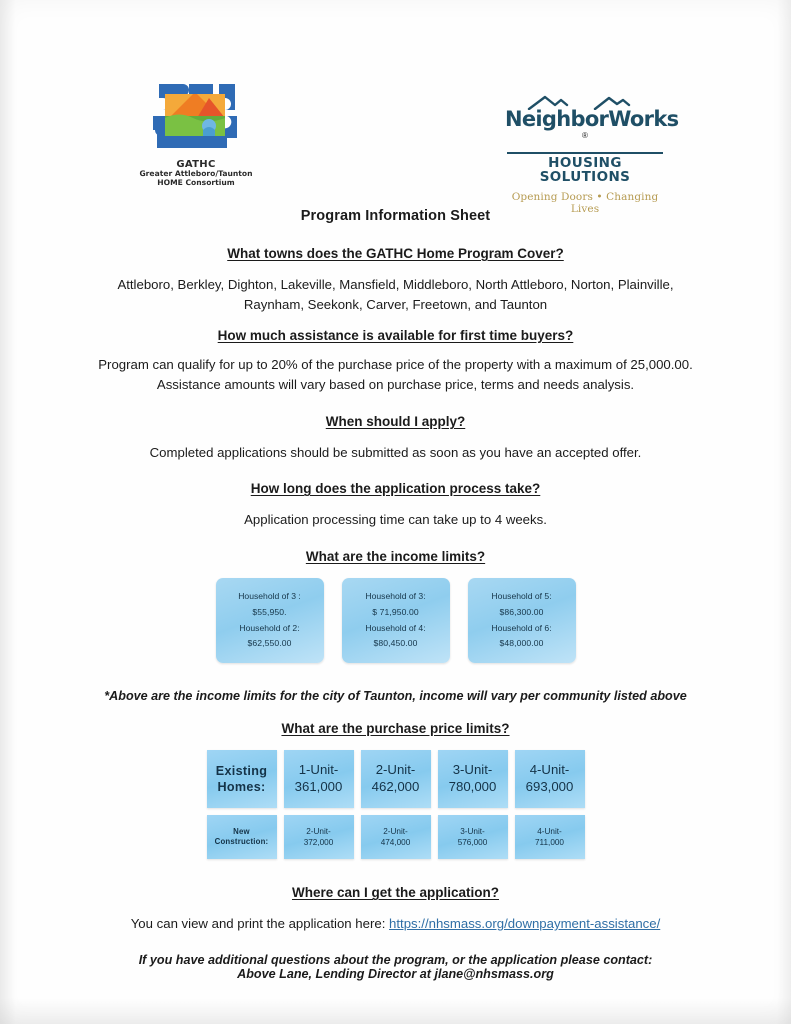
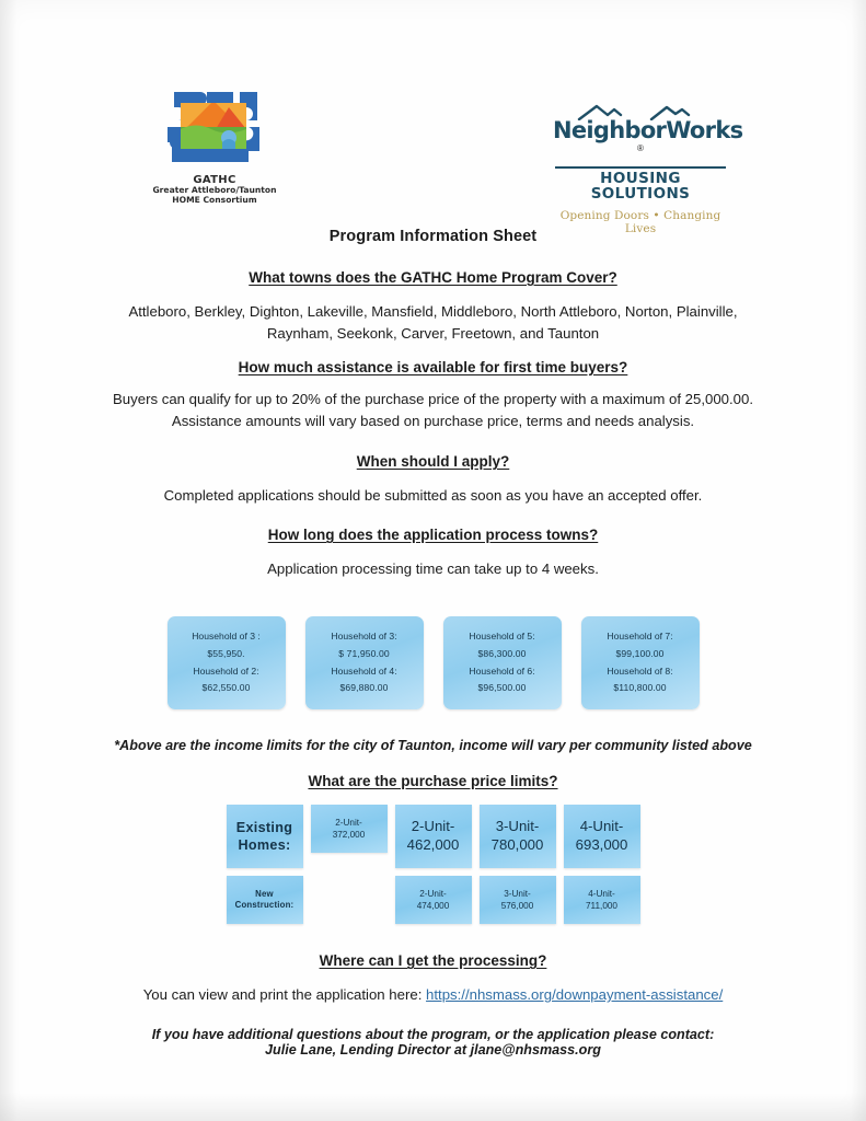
  GATHC
  Greater Attleboro/Taunton
  HOME Consortium
  NeighborWorks®
  HOUSING SOLUTIONS
  Opening Doors • Changing Lives
  Program Information Sheet
  What towns does the GATHC Home Program Cover?
  Attleboro, Berkley, Dighton, Lakeville, Mansfield, Middleboro, North Attleboro, Norton, Plainville,
  Raynham, Seekonk, Carver, Freetown, and Taunton
  How much assistance is available for first time buyers?
- Program can qualify for up to 20% of the purchase price of the property with a maximum of 25,000.00.
+ Buyers can qualify for up to 20% of the purchase price of the property with a maximum of 25,000.00.
  Assistance amounts will vary based on purchase price, terms and needs analysis.
  When should I apply?
  Completed applications should be submitted as soon as you have an accepted offer.
- How long does the application process take?
+ How long does the application process towns?
  Application processing time can take up to 4 weeks.
- What are the income limits?
  Household of 3 :
  $55,950.
  Household of 2:
  $62,550.00
  Household of 3:
  $ 71,950.00
  Household of 4:
- $80,450.00
+ $69,880.00
  Household of 5:
  $86,300.00
  Household of 6:
- $48,000.00
+ $96,500.00
+ Household of 7:
+ $99,100.00
+ Household of 8:
+ $110,800.00
  *Above are the income limits for the city of Taunton, income will vary per community listed above
  What are the purchase price limits?
  Existing
  Homes:
  New
  Construction:
- 1-Unit-
- 361,000
  2-Unit-
  372,000
  2-Unit-
  462,000
  2-Unit-
  474,000
  3-Unit-
  780,000
  3-Unit-
  576,000
  4-Unit-
  693,000
  4-Unit-
  711,000
- Where can I get the application?
+ Where can I get the processing?
  You can view and print the application here: https://nhsmass.org/downpayment-assistance/
  If you have additional questions about the program, or the application please contact:
- Above Lane, Lending Director at jlane@nhsmass.org
+ Julie Lane, Lending Director at jlane@nhsmass.org
